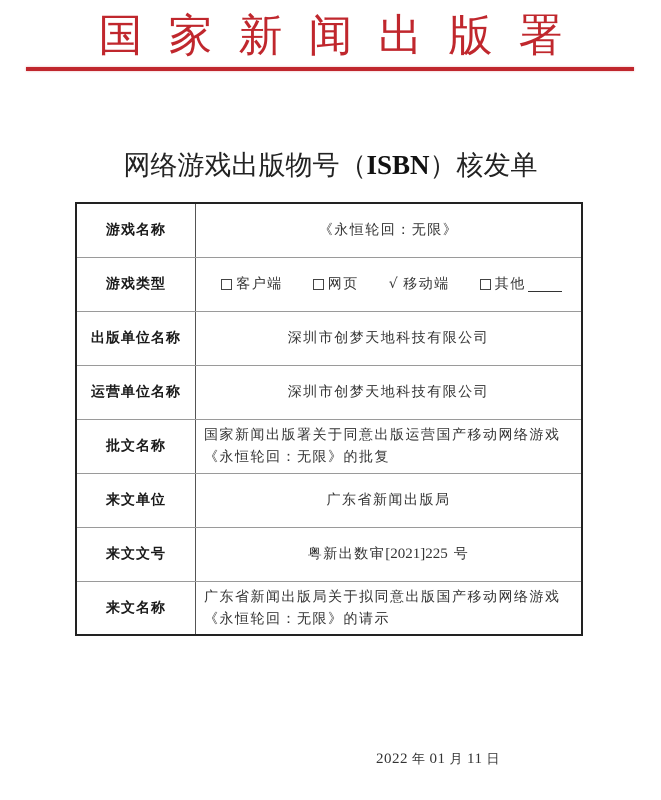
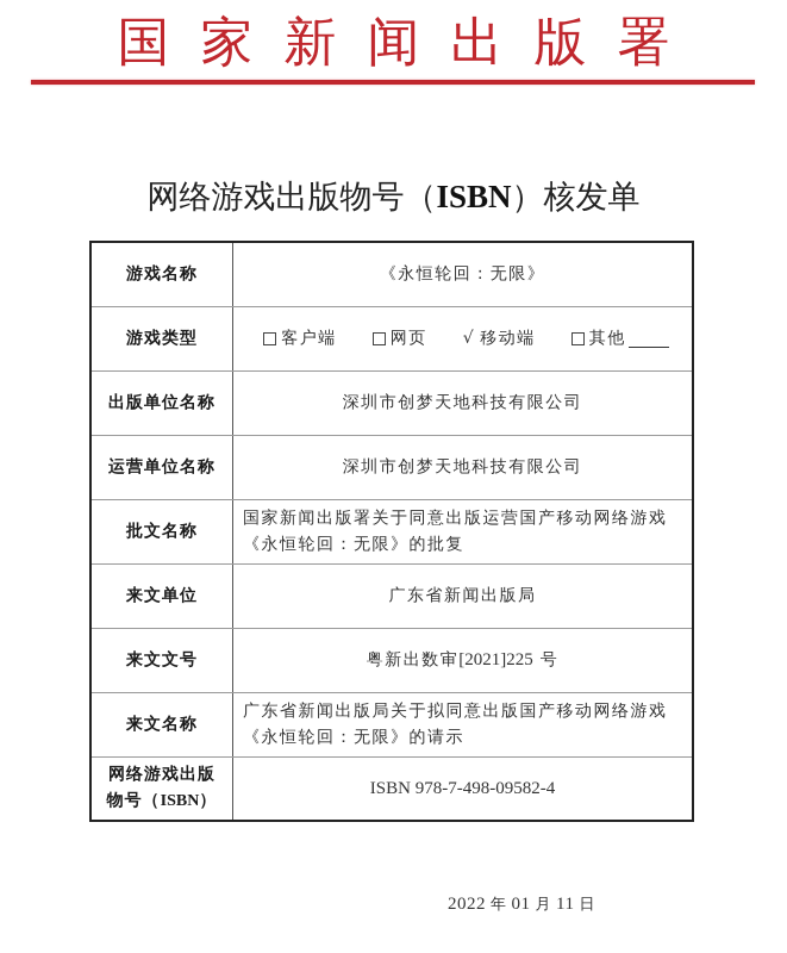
  国家新闻出版署
  网络游戏出版物号（ISBN）核发单
  游戏名称	《永恒轮回：无限》
  游戏类型	客户端 网页 √ 移动端 其他
  出版单位名称	深圳市创梦天地科技有限公司
  运营单位名称	深圳市创梦天地科技有限公司
  批文名称	国家新闻出版署关于同意出版运营国产移动网络游戏《永恒轮回：无限》的批复
  来文单位	广东省新闻出版局
  来文文号	粤新出数审[2021]225 号
  来文名称	广东省新闻出版局关于拟同意出版国产移动网络游戏《永恒轮回：无限》的请示
+ 网络游戏出版 物号（ISBN）	ISBN 978-7-498-09582-4
  2022 年 01 月 11 日
